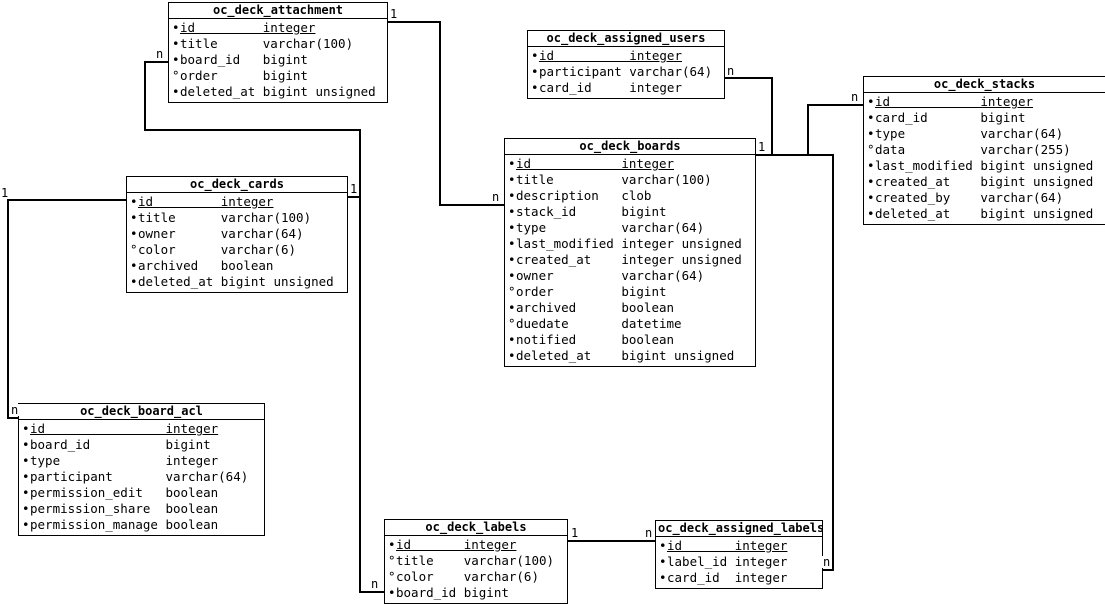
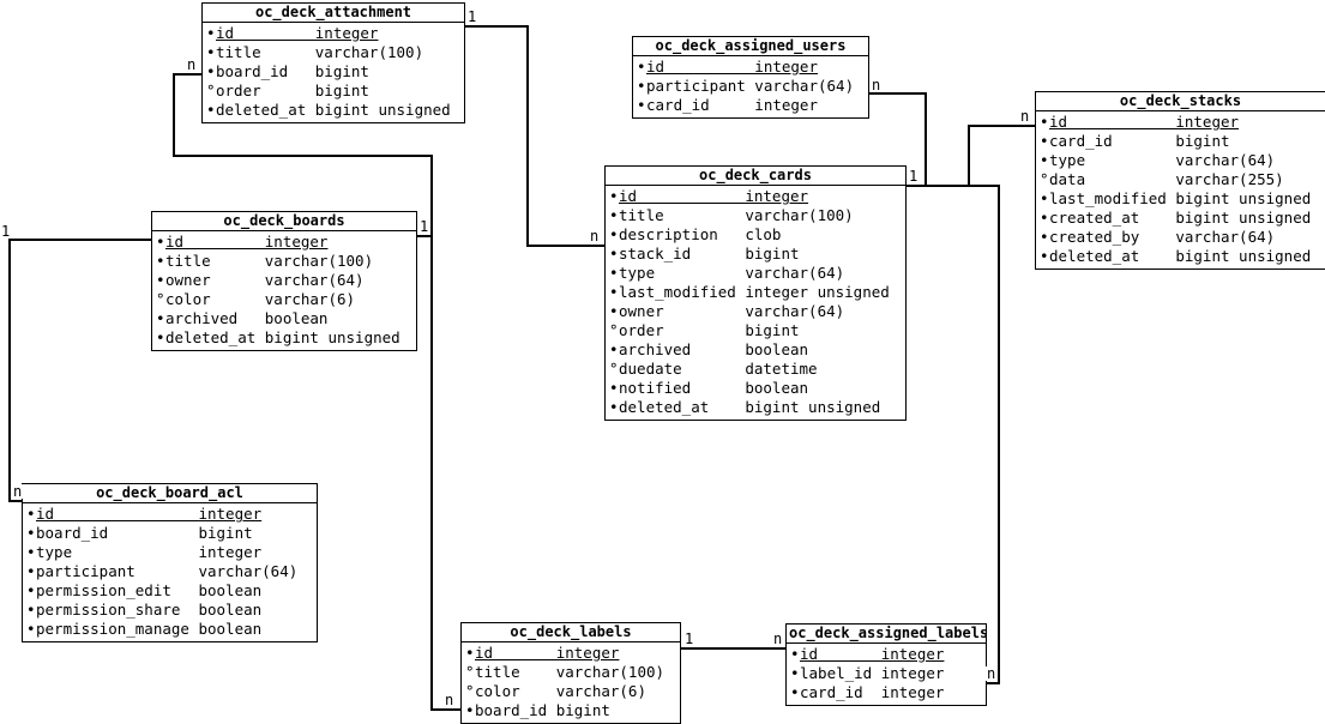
  oc_deck_attachment
  •id integer
  •title varchar(100)
  •board_id bigint
  °order bigint
  •deleted_at bigint unsigned
  oc_deck_assigned_users
  •id integer
  •participant varchar(64)
  •card_id integer
  oc_deck_stacks
  •id integer
  •card_id bigint
  •type varchar(64)
  °data varchar(255)
  •last_modified bigint unsigned
  •created_at bigint unsigned
  •created_by varchar(64)
  •deleted_at bigint unsigned
- oc_deck_cards
+ oc_deck_boards
  •id integer
  •title varchar(100)
  •owner varchar(64)
  °color varchar(6)
  •archived boolean
  •deleted_at bigint unsigned
- oc_deck_boards
+ oc_deck_cards
  •id integer
  •title varchar(100)
  •description clob
  •stack_id bigint
  •type varchar(64)
  •last_modified integer unsigned
- •created_at integer unsigned
  •owner varchar(64)
  °order bigint
  •archived boolean
  °duedate datetime
  •notified boolean
  •deleted_at bigint unsigned
  oc_deck_board_acl
  •id integer
  •board_id bigint
  •type integer
  •participant varchar(64)
  •permission_edit boolean
  •permission_share boolean
  •permission_manage boolean
  oc_deck_labels
  •id integer
  °title varchar(100)
  °color varchar(6)
  •board_id bigint
  oc_deck_assigned_labels
  •id integer
  •label_id integer
  •card_id integer
  1
  n
  n
  1
  n
  1
  n
  n
  1
  n
  n
  1
  n
